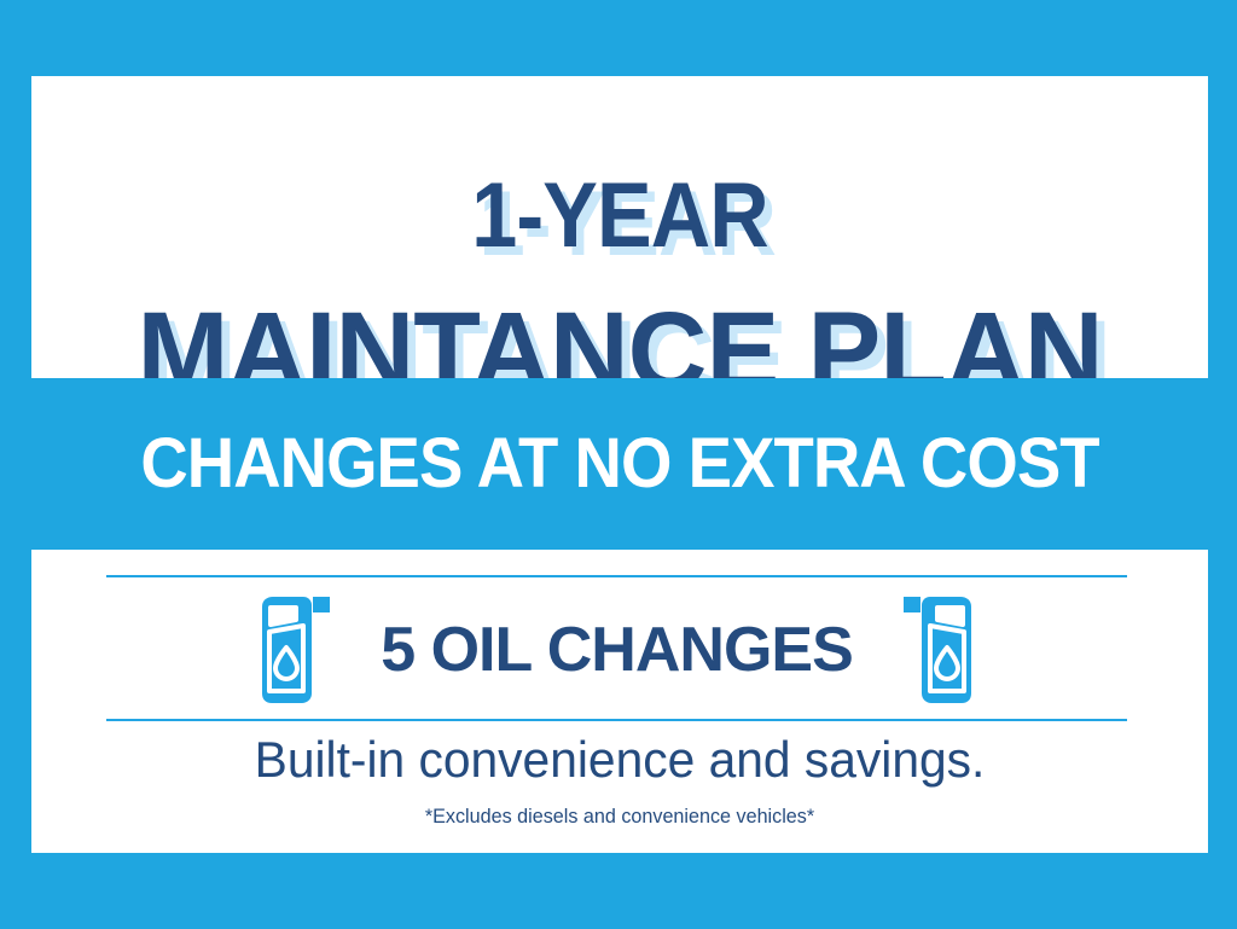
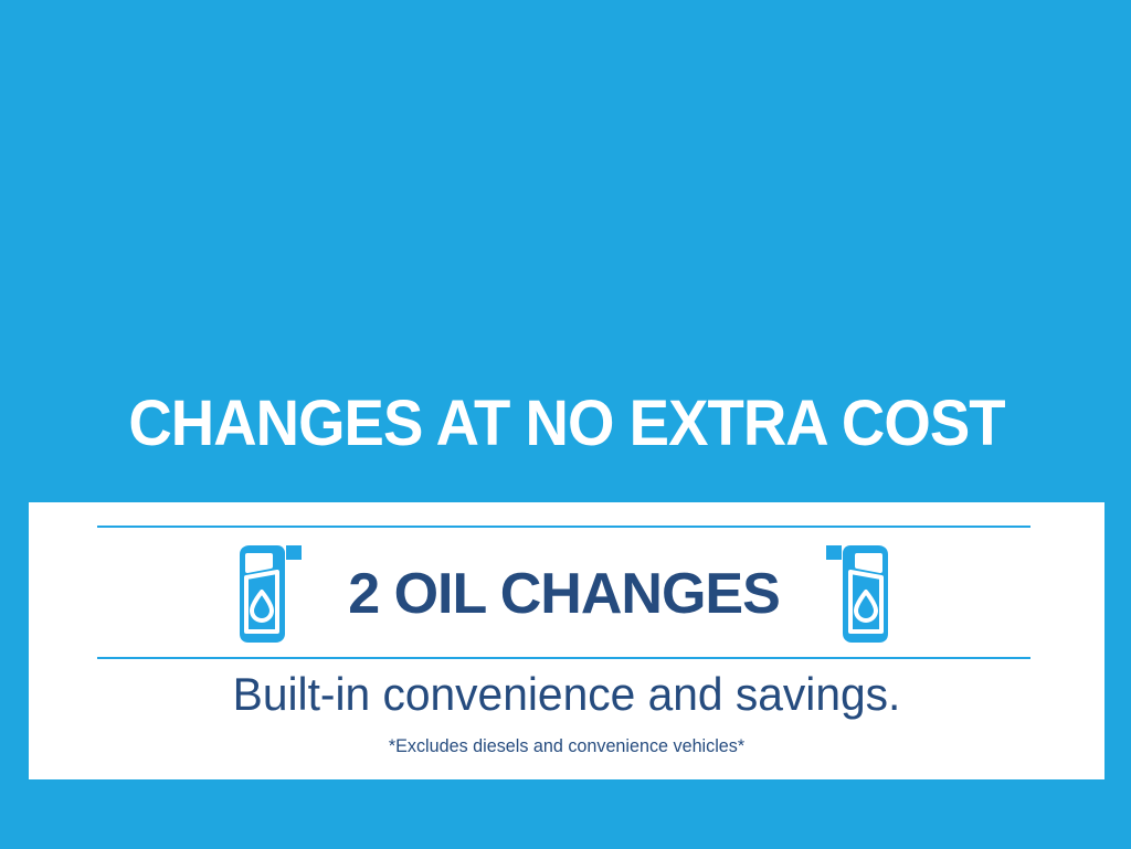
- 1-YEAR
- MAINTANCE PLAN
  CHANGES AT NO EXTRA COST
- 5 OIL CHANGES
+ 2 OIL CHANGES
  Built-in convenience and savings.
  *Excludes diesels and convenience vehicles*
